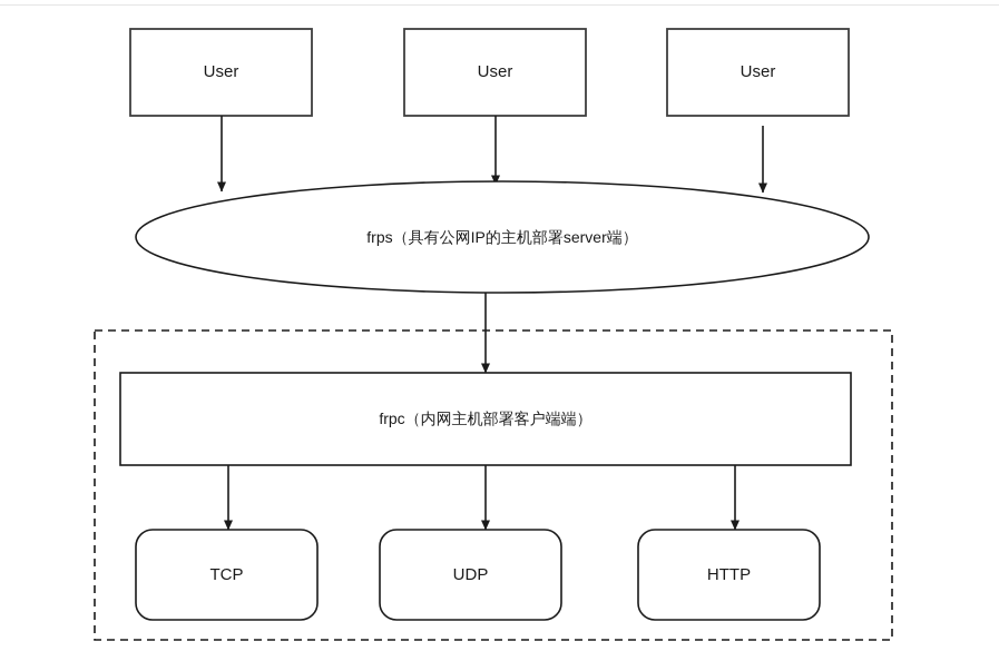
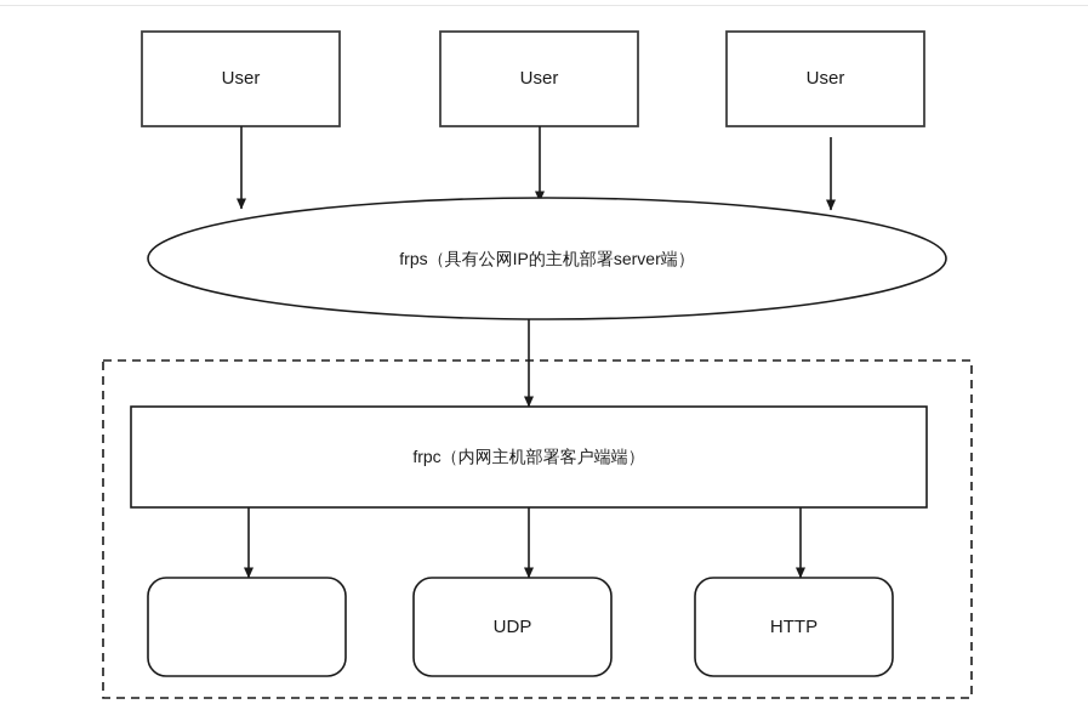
  User
  User
  User
  frps（具有公网IP的主机部署server端）
  frpc（内网主机部署客户端端）
- TCP
  UDP
  HTTP
